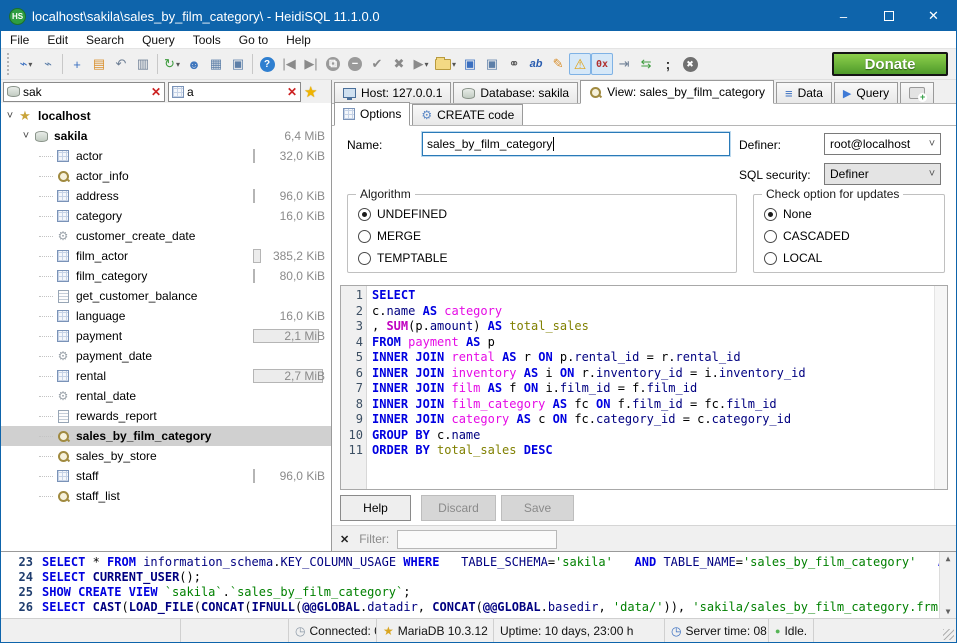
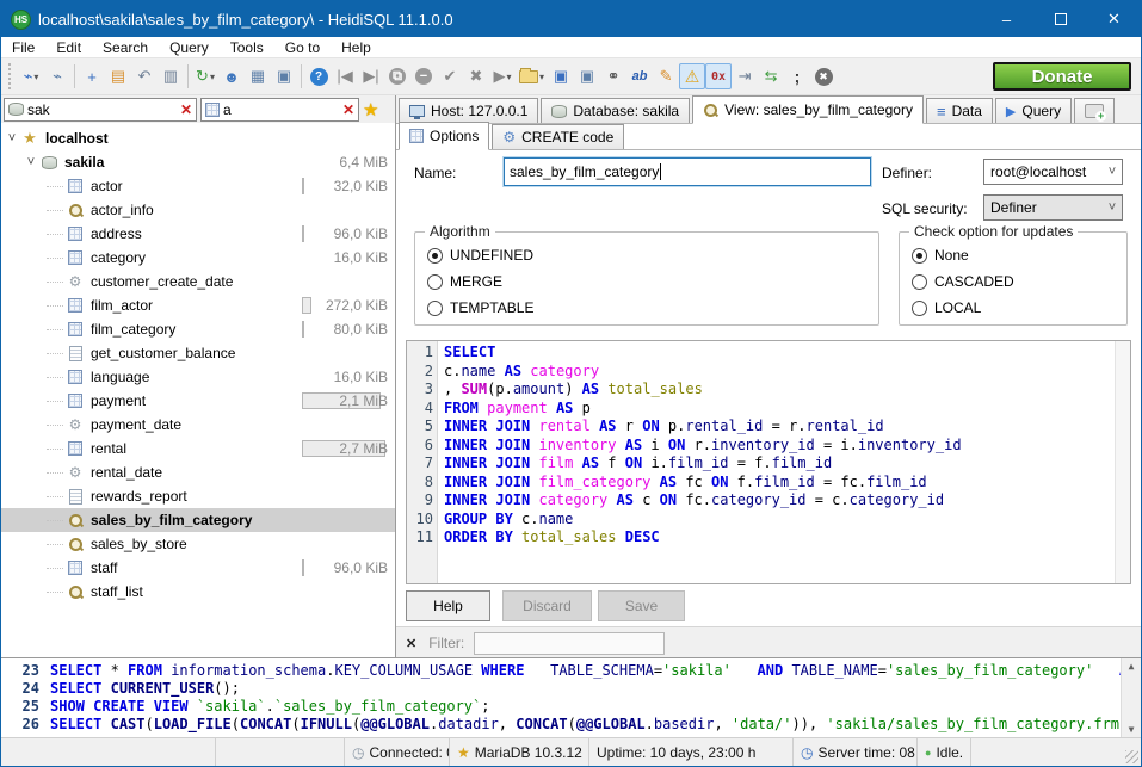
  HS
  localhost\sakila\sales_by_film_category\ - HeidiSQL 11.1.0.0
  –
  ✕
  File
  Edit
  Search
  Query
  Tools
  Go to
  Help
  ⌁
  ▾
  ⌁
  +
  ▤
  ↶
  ▥
  ↻
  ▾
  ☻
  ▦
  ▣
  ?
  |◀
  ▶|
  ⧉
  −
  ✔
  ✖
  ▶
  ▾
  ▾
  ▣
  ▣
  ⚭
  ab
  ✎
  ⚠
  0x
  ⇥
  ⇆
  ;
  ✖
  Donate
  sak
  ✕
  a
  ✕
  ★
  ˅
  ★
  localhost
  ˅
  sakila
  6,4 MiB
  actor
  32,0 KiB
  actor_info
  address
  96,0 KiB
  category
  16,0 KiB
  ⚙
  customer_create_date
  film_actor
- 385,2 KiB
+ 272,0 KiB
  film_category
  80,0 KiB
  get_customer_balance
  language
  16,0 KiB
  payment
  2,1 MiB
  ⚙
  payment_date
  rental
  2,7 MiB
  ⚙
  rental_date
  rewards_report
  sales_by_film_category
  sales_by_store
  staff
  96,0 KiB
  staff_list
  Host: 127.0.0.1
  Database: sakila
  View: sales_by_film_category
  ≡
  Data
  ▶
  Query
  Options
  ⚙
  CREATE code
  Name:
  sales_by_film_category
  Definer:
  root@localhost
  ˅
  SQL security:
  Definer
  ˅
  Algorithm
  UNDEFINED
  MERGE
  TEMPTABLE
  Check option for updates
  None
  CASCADED
  LOCAL
  1
  SELECT
  2
  c.name AS category
  3
  , SUM(p.amount) AS total_sales
  4
  FROM payment AS p
  5
  INNER JOIN rental AS r ON p.rental_id = r.rental_id
  6
  INNER JOIN inventory AS i ON r.inventory_id = i.inventory_id
  7
  INNER JOIN film AS f ON i.film_id = f.film_id
  8
  INNER JOIN film_category AS fc ON f.film_id = fc.film_id
  9
  INNER JOIN category AS c ON fc.category_id = c.category_id
  10
  GROUP BY c.name
  11
  ORDER BY total_sales DESC
  Help
  Discard
  Save
  ✕
  Filter:
  23
  SELECT * FROM information_schema.KEY_COLUMN_USAGE WHERE TABLE_SCHEMA='sakila' AND TABLE_NAME='sales_by_film_category'
  24
  SELECT CURRENT_USER();
  25
  SHOW CREATE VIEW `sakila`.`sales_by_film_category`;
  26
  SELECT CAST(LOAD_FILE(CONCAT(IFNULL(@@GLOBAL.datadir, CONCAT(@@GLOBAL.basedir, 'data/')), 'sakila/sales_by_film_category.frm
  ▲
  ▼
  ◷
  Connected:
  ★
  MariaDB 10.3.12
  Uptime: 10 days, 23:00 h
  ◷
  Server time: 08
  ●
  Idle.
